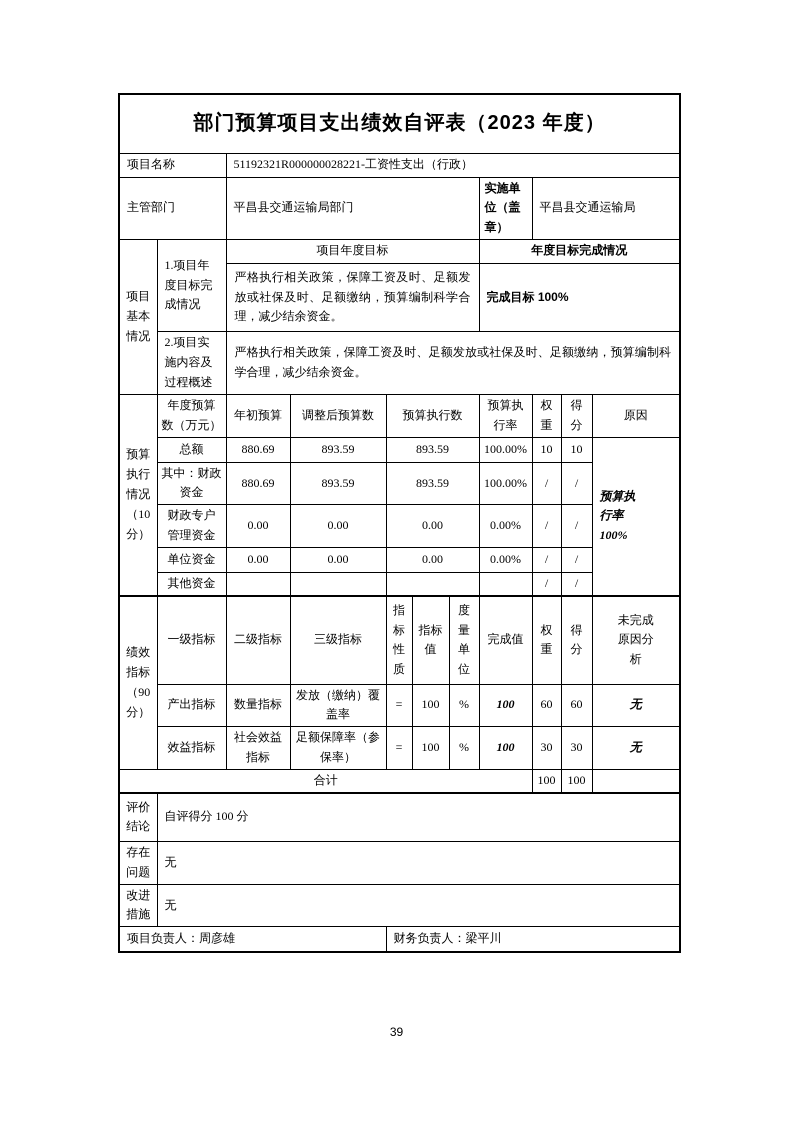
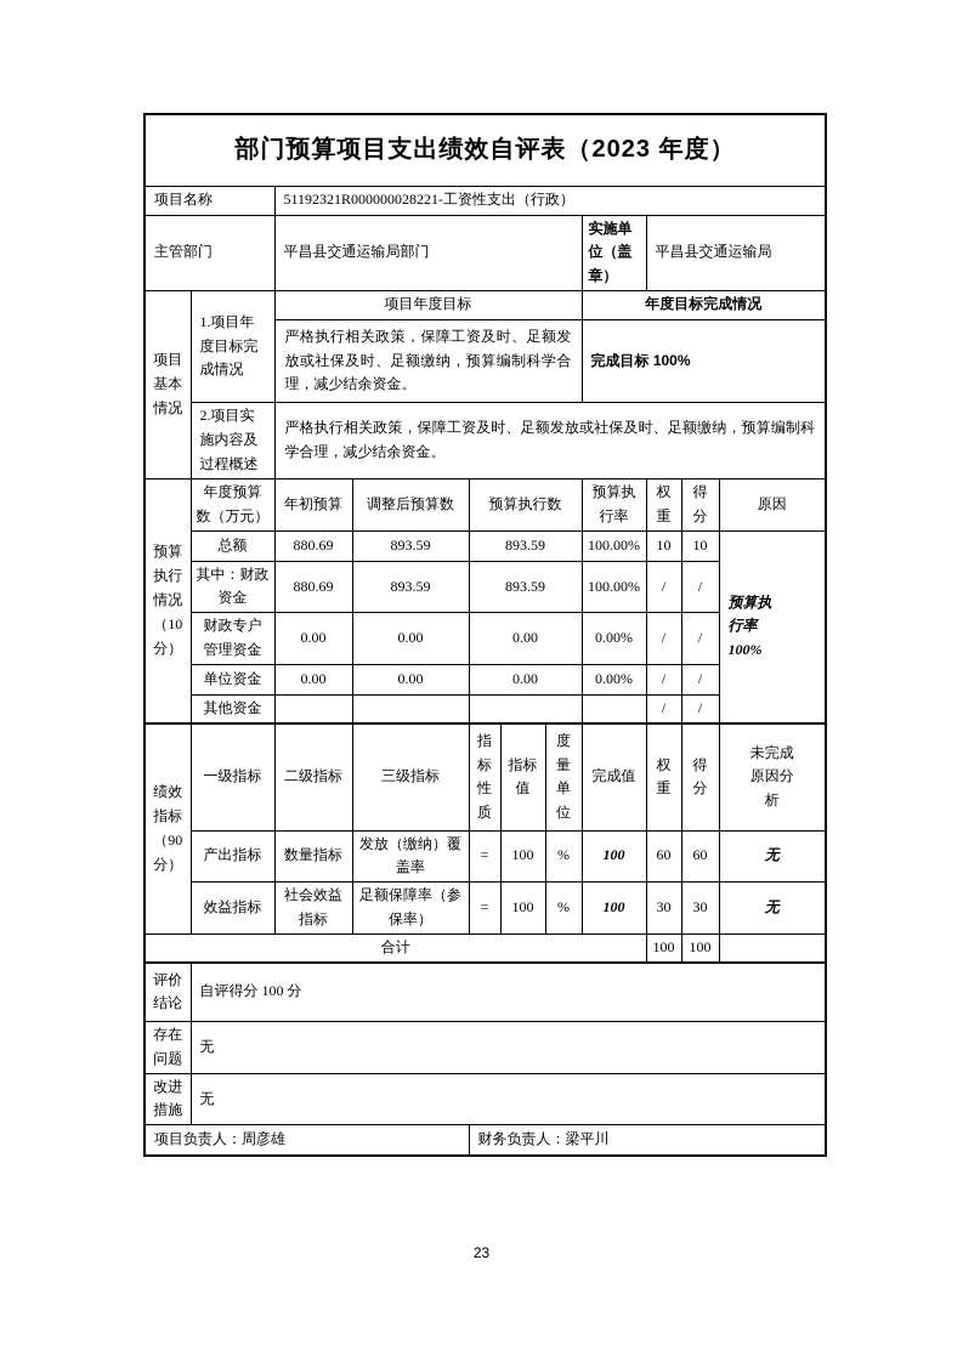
  部门预算项目支出绩效自评表（2023 年度）
  项目名称	51192321R000000028221-工资性支出（行政）
  主管部门	平昌县交通运输局部门	实施单位（盖章）	平昌县交通运输局
  项目 基本 情况	1.项目年 度目标完 成情况	项目年度目标	年度目标完成情况
  严格执行相关政策，保障工资及时、足额发放或社保及时、足额缴纳，预算编制科学合理，减少结余资金。	完成目标 100%
  2.项目实 施内容及 过程概述	严格执行相关政策，保障工资及时、足额发放或社保及时、足额缴纳，预算编制科学合理，减少结余资金。
  预算 执行 情况 （10 分）	年度预算 数（万元）	年初预算	调整后预算数	预算执行数	预算执 行率	权重	得分	原因
  总额	880.69	893.59	893.59	100.00%	10	10	预算执 行率 100%
  其中：财政 资金	880.69	893.59	893.59	100.00%	/	/
  财政专户 管理资金	0.00	0.00	0.00	0.00%	/	/
  单位资金	0.00	0.00	0.00	0.00%	/	/
  其他资金					/	/
  绩效 指标 （90 分）	一级指标	二级指标	三级指标	指 标 性 质	指标 值	度 量 单 位	完成值	权 重	得 分	未完成 原因分 析
  产出指标	数量指标	发放（缴纳）覆 盖率	=	100	%	100	60	60	无
  效益指标	社会效益 指标	足额保障率（参 保率）	=	100	%	100	30	30	无
  合计	100	100
  评价 结论	自评得分 100 分
  存在 问题	无
  改进 措施	无
  项目负责人：周彦雄	财务负责人：梁平川
- 39
+ 23
